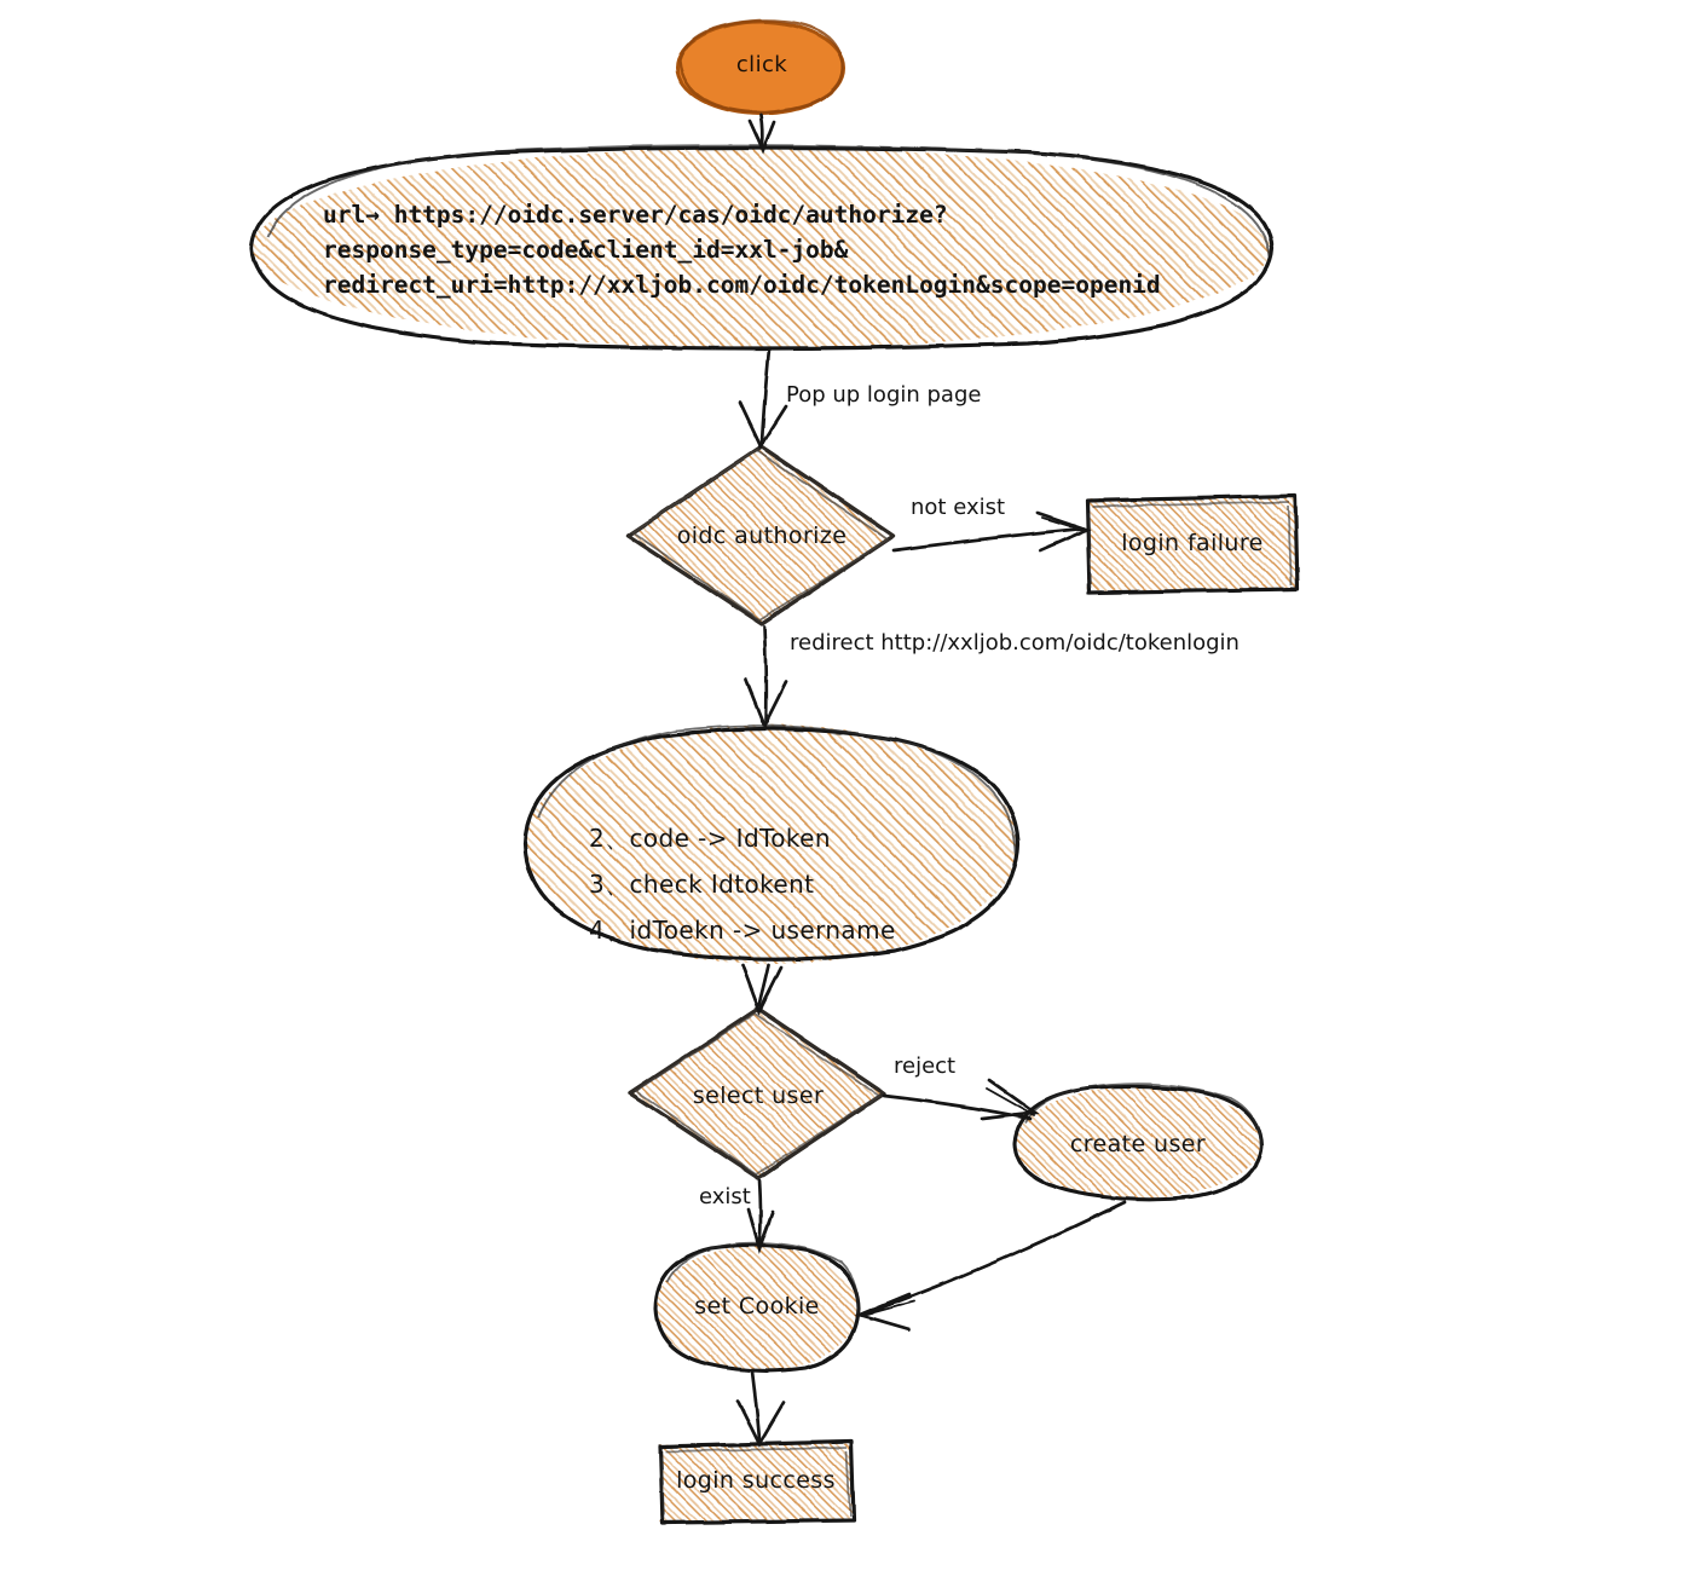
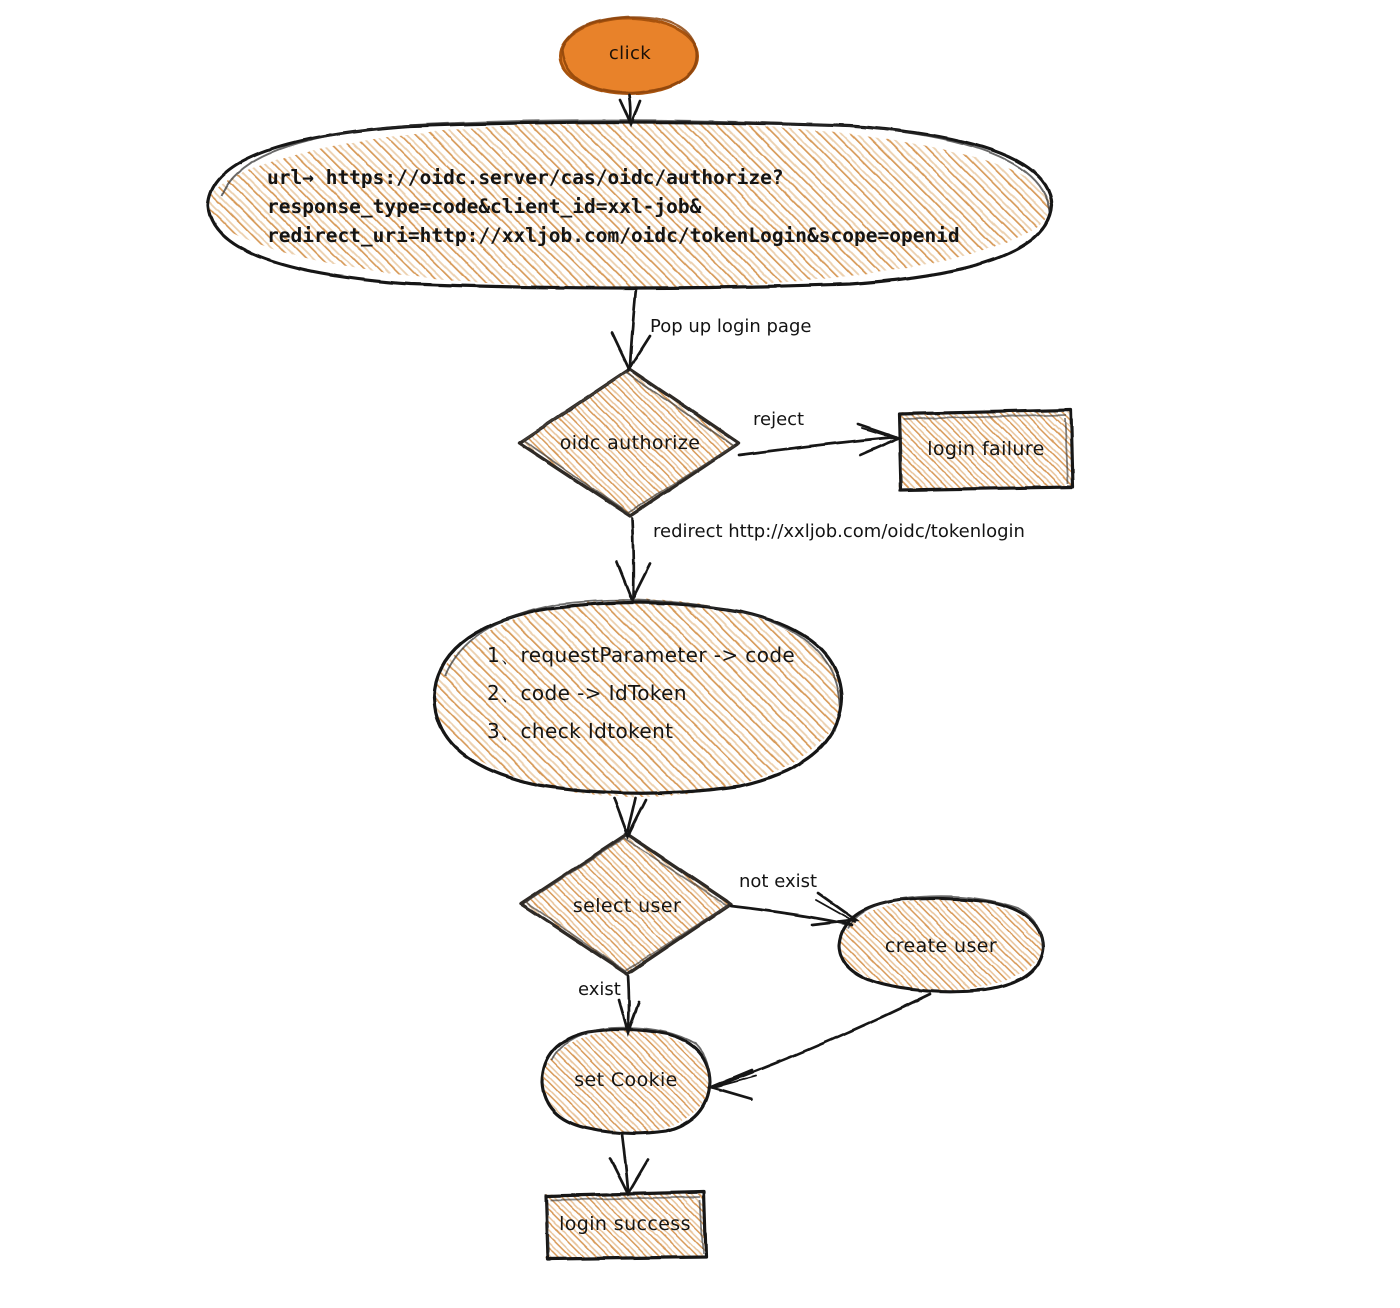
  click
  url→ https://oidc.server/cas/oidc/authorize?
  response_type=code&client_id=xxl-job&
  redirect_uri=http://xxljob.com/oidc/tokenLogin&scope=openid
  oidc authorize
  login failure
+ 1、requestParameter -> code
  2、code -> IdToken
  3、check Idtokent
- 4、idToekn -> username
  select user
  create user
  set Cookie
  login success
  Pop up login page
- not exist
+ reject
  redirect http://xxljob.com/oidc/tokenlogin
- reject
+ not exist
  exist
